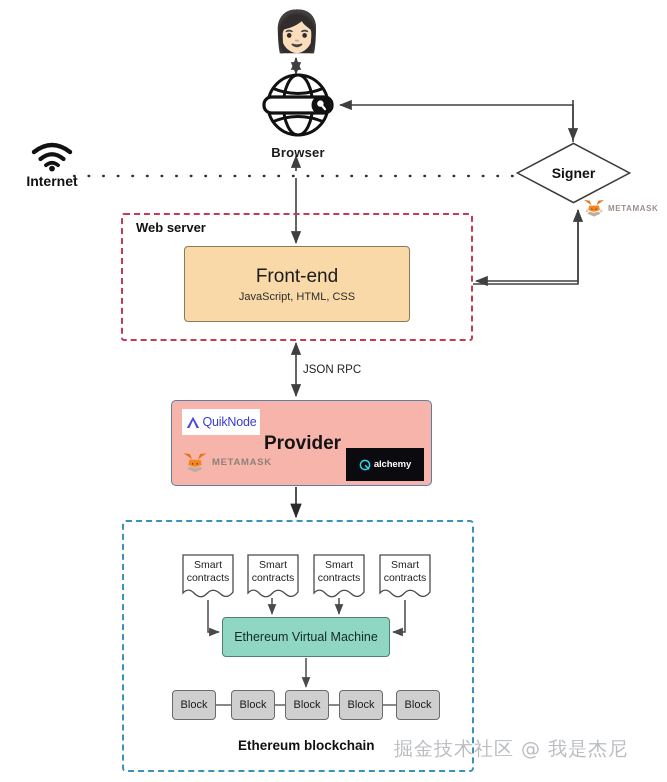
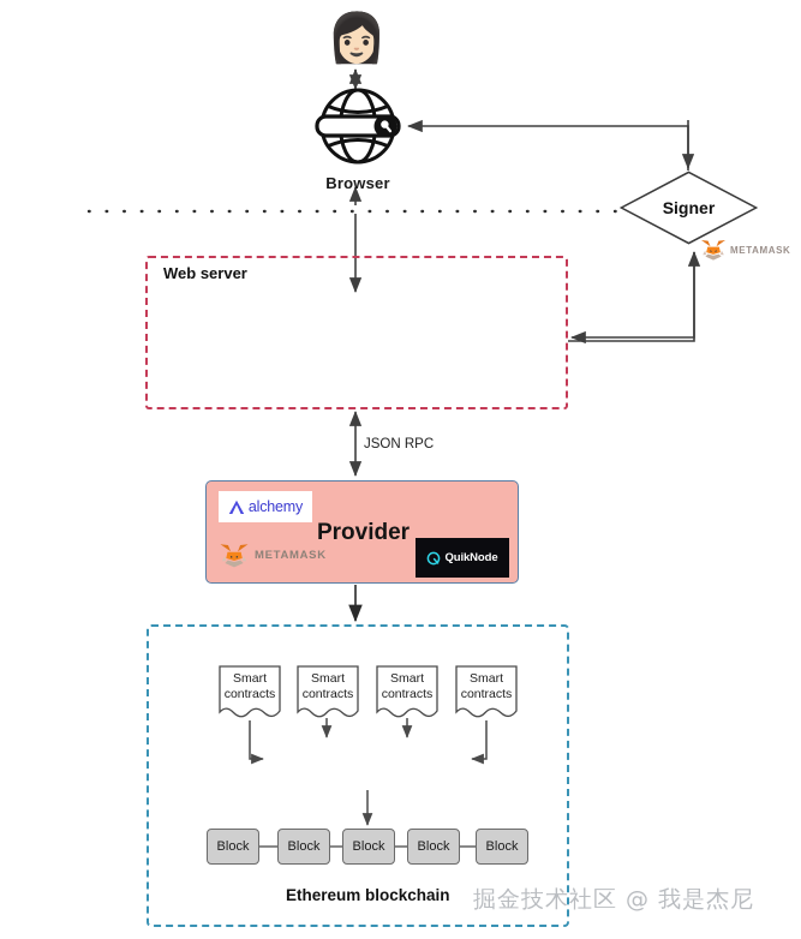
  👩🏻
  Browser
- Internet
  Signer
  METAMASK
  Web server
- Front-end
- JavaScript, HTML, CSS
  JSON RPC
- QuikNode
+ alchemy
  METAMASK
- alchemy
+ QuikNode
  Provider
  Smart
  contracts
  Smart
  contracts
  Smart
  contracts
  Smart
  contracts
- Ethereum Virtual Machine
  Block
  Block
  Block
  Block
  Block
  Ethereum blockchain
  掘金技术社区 @ 我是杰尼
